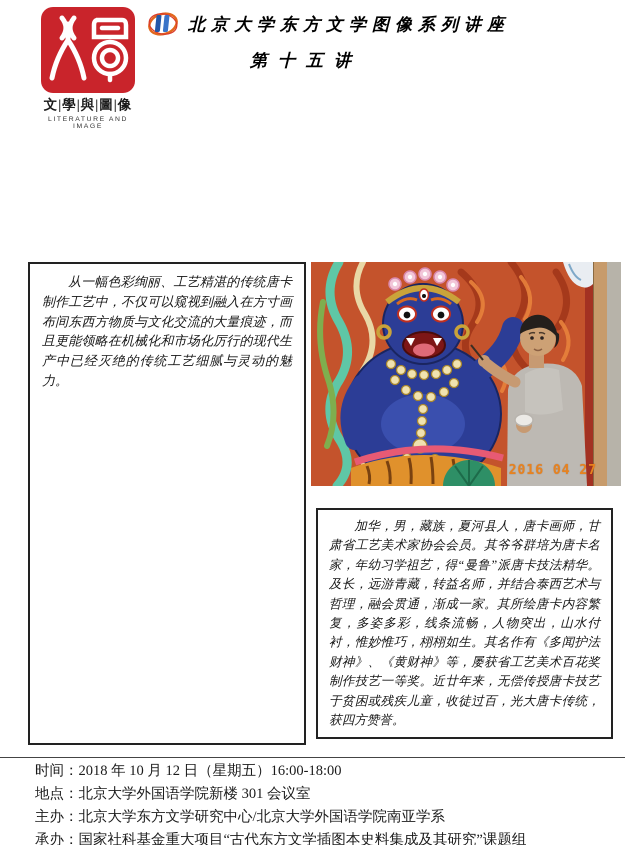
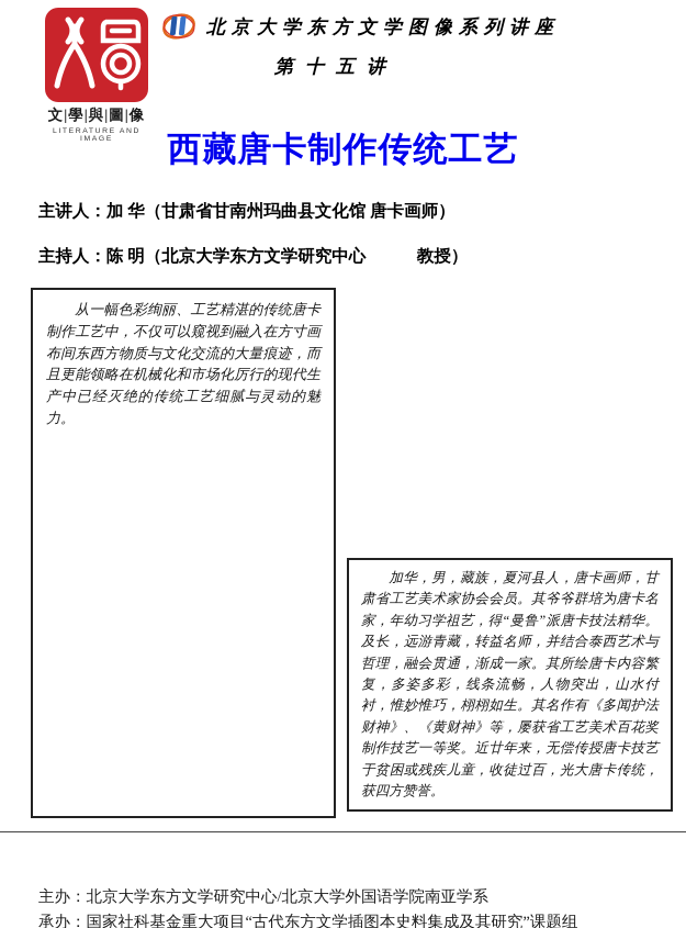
  文|學|與|圖|像
  北京大学东方文学图像系列讲座
  第十五讲
+ 西藏唐卡制作传统工艺
+ 主讲人：加 华（甘肃省甘南州玛曲县文化馆 唐卡画师）
+ 主持人：陈 明（北京大学东方文学研究中心 教授）
  从一幅色彩绚丽、工艺精湛的传统唐卡制作工艺中，不仅可以窥视到融入在方寸画布间东西方物质与文化交流的大量痕迹，而且更能领略在机械化和市场化厉行的现代生产中已经灭绝的传统工艺细腻与灵动的魅力。
- 2016 04 27
  加华，男，藏族，夏河县人，唐卡画师，甘肃省工艺美术家协会会员。其爷爷群培为唐卡名家，年幼习学祖艺，得“曼鲁”派唐卡技法精华。及长，远游青藏，转益名师，并结合泰西艺术与哲理，融会贯通，渐成一家。其所绘唐卡内容繁复，多姿多彩，线条流畅，人物突出，山水付衬，惟妙惟巧，栩栩如生。其名作有《多闻护法财神》、《黄财神》等，屡获省工艺美术百花奖制作技艺一等奖。近廿年来，无偿传授唐卡技艺于贫困或残疾儿童，收徒过百，光大唐卡传统，获四方赞誉。
- 时间：2018 年 10 月 12 日（星期五）16:00-18:00
- 地点：北京大学外国语学院新楼 301 会议室
  主办：北京大学东方文学研究中心/北京大学外国语学院南亚学系
  承办：国家社科基金重大项目“古代东方文学插图本史料集成及其研究”课题组
